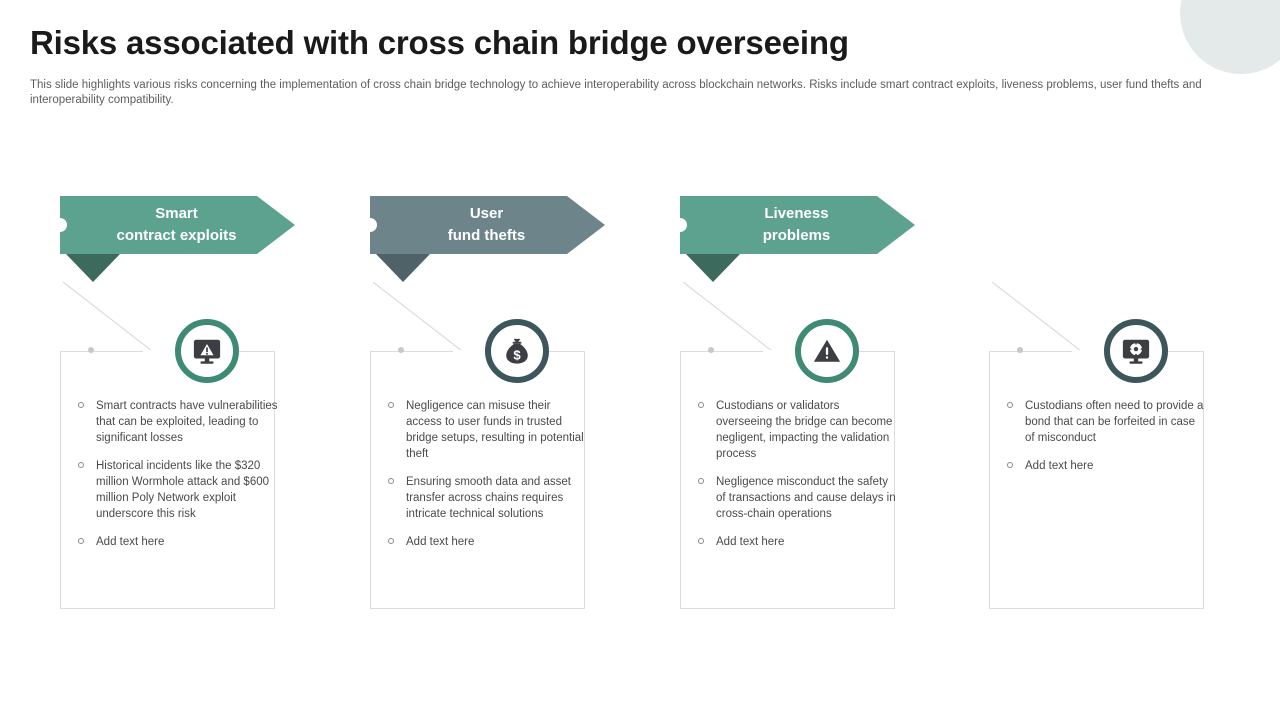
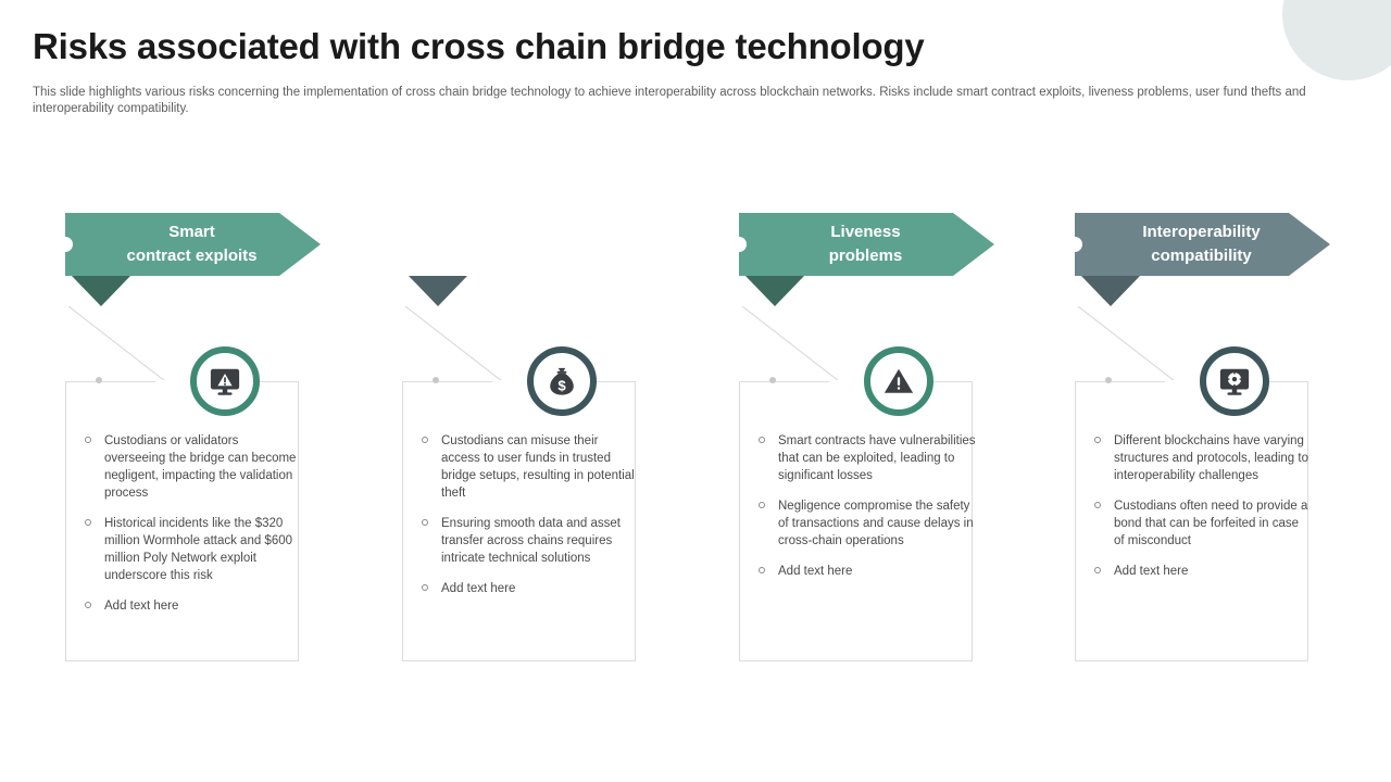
- Risks associated with cross chain bridge overseeing
+ Risks associated with cross chain bridge technology
  This slide highlights various risks concerning the implementation of cross chain bridge technology to achieve interoperability across blockchain networks. Risks include smart contract exploits, liveness problems, user fund thefts and interoperability compatibility.
  Smart
  contract exploits
- Smart contracts have vulnerabilities that can be exploited, leading to significant losses
+ Custodians or validators overseeing the bridge can become negligent, impacting the validation process
  Historical incidents like the $320 million Wormhole attack and $600 million Poly Network exploit underscore this risk
  Add text here
- User
- fund thefts
  $
- Negligence can misuse their access to user funds in trusted bridge setups, resulting in potential theft
+ Custodians can misuse their access to user funds in trusted bridge setups, resulting in potential theft
  Ensuring smooth data and asset transfer across chains requires intricate technical solutions
  Add text here
  Liveness
  problems
- Custodians or validators overseeing the bridge can become negligent, impacting the validation process
+ Smart contracts have vulnerabilities that can be exploited, leading to significant losses
- Negligence misconduct the safety of transactions and cause delays in cross-chain operations
+ Negligence compromise the safety of transactions and cause delays in cross-chain operations
  Add text here
+ Interoperability
+ compatibility
+ Different blockchains have varying structures and protocols, leading to interoperability challenges
  Custodians often need to provide a bond that can be forfeited in case of misconduct
  Add text here
